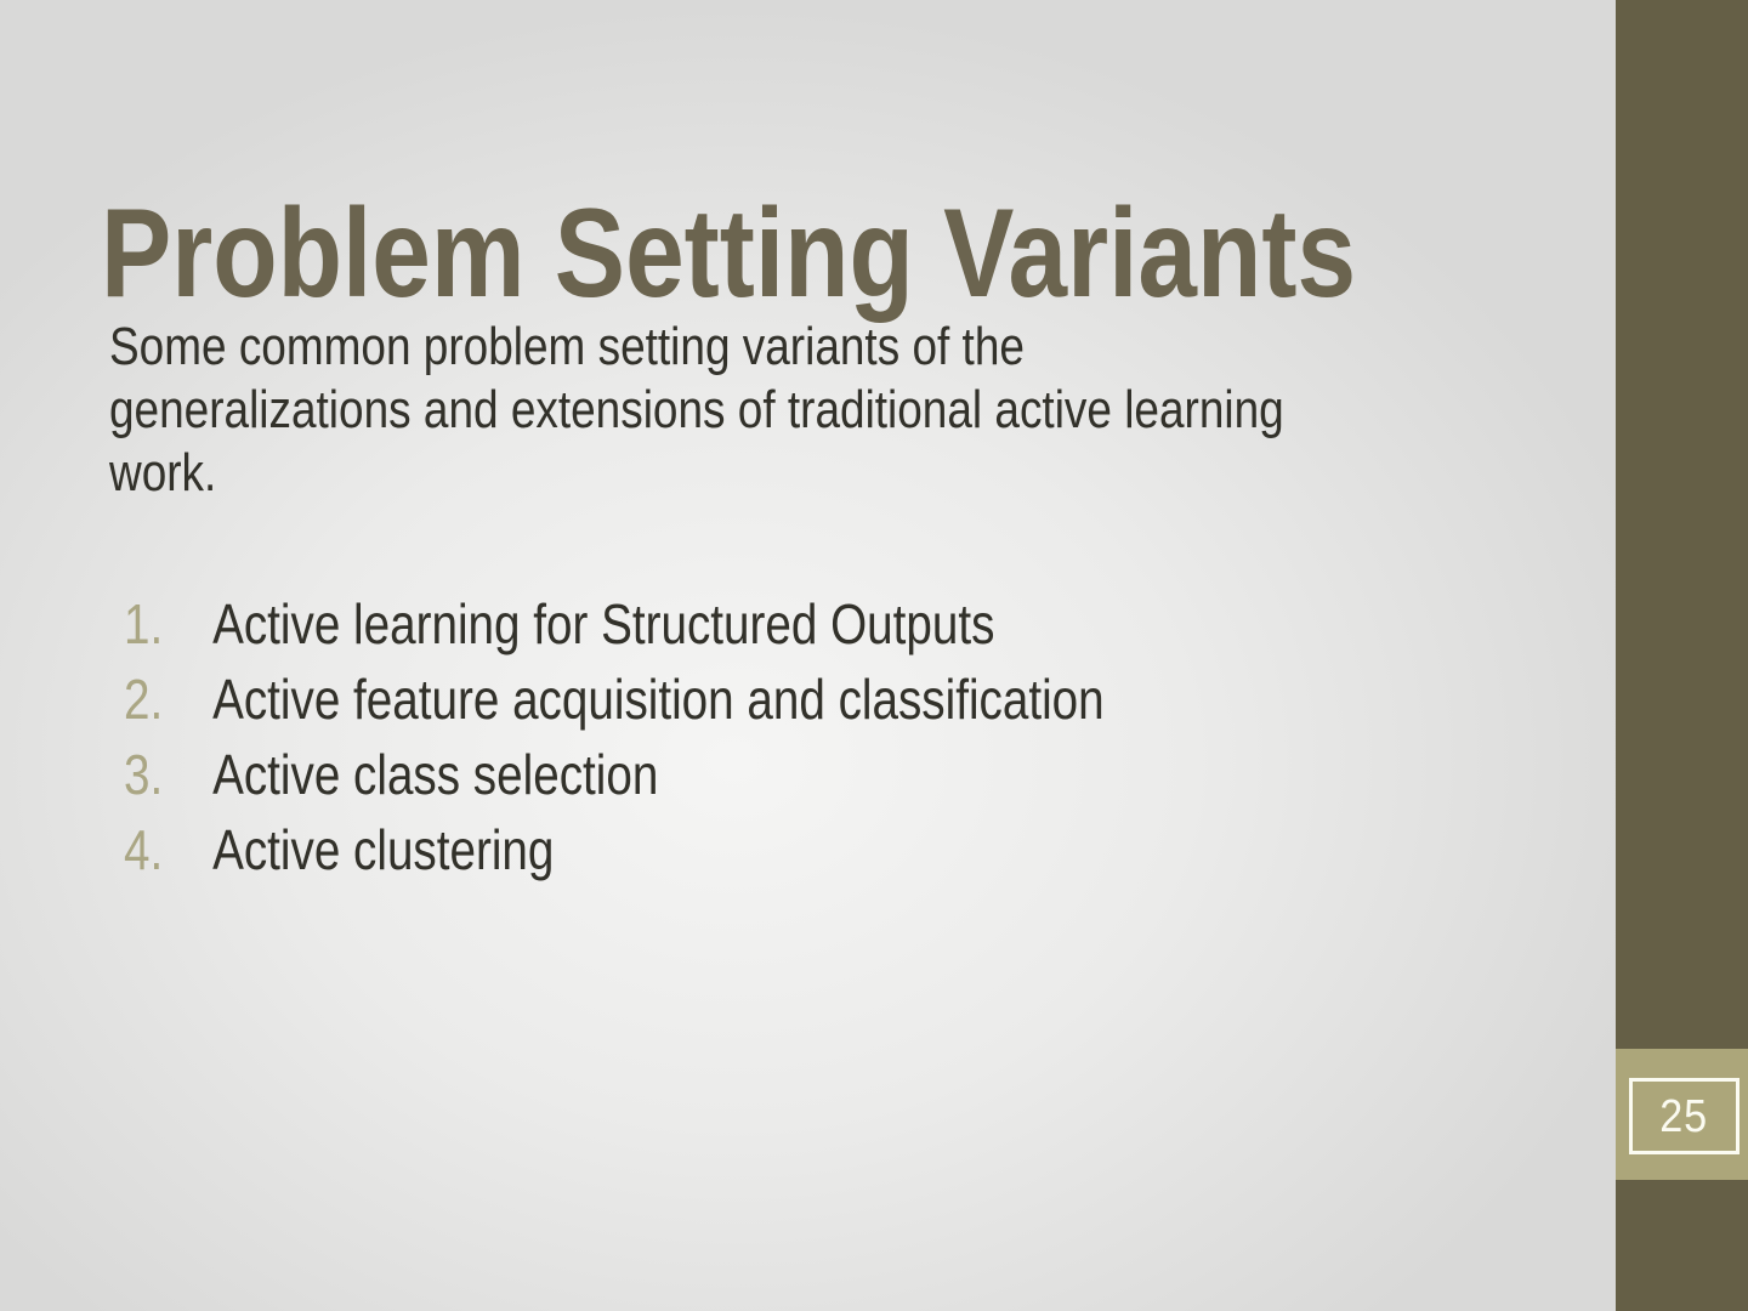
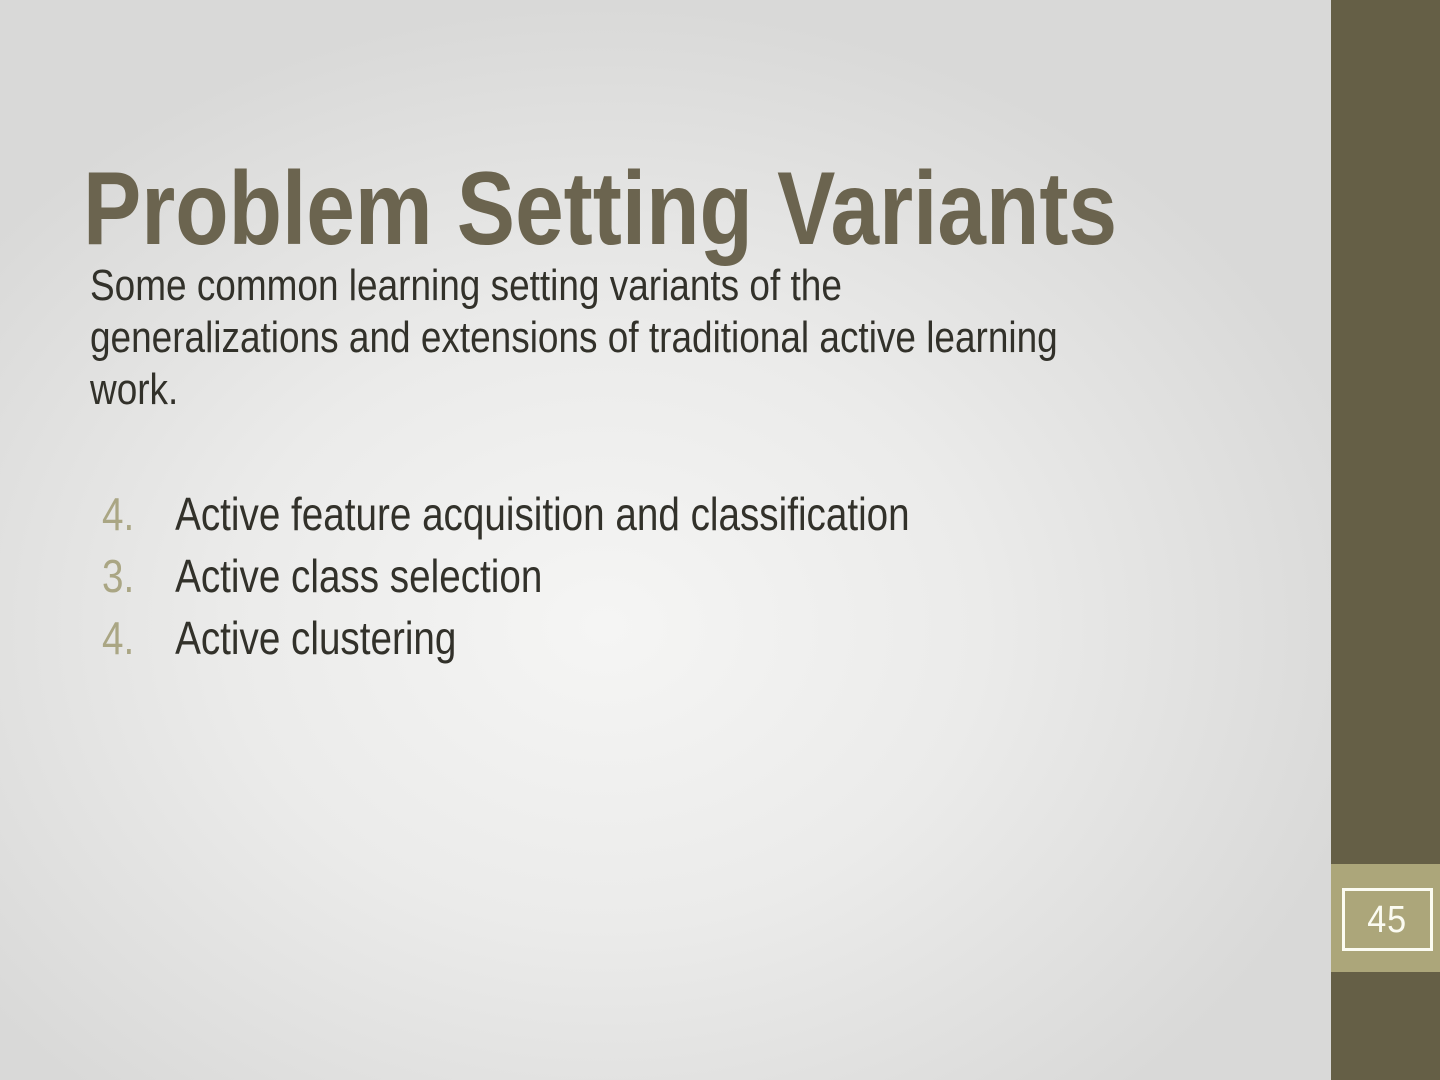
  Problem Setting Variants
- Some common problem setting variants of the
+ Some common learning setting variants of the
  generalizations and extensions of traditional active learning
  work.
- 1. Active learning for Structured Outputs
- 2. Active feature acquisition and classification
+ 4. Active feature acquisition and classification
  3. Active class selection
  4. Active clustering
- 25
+ 45
